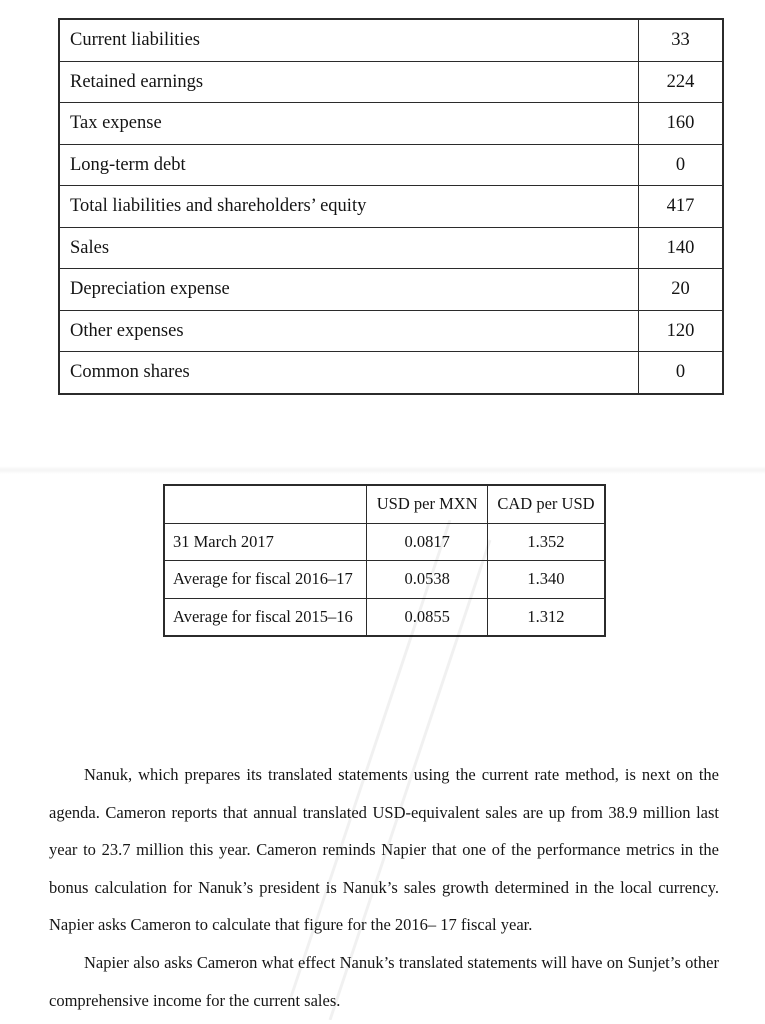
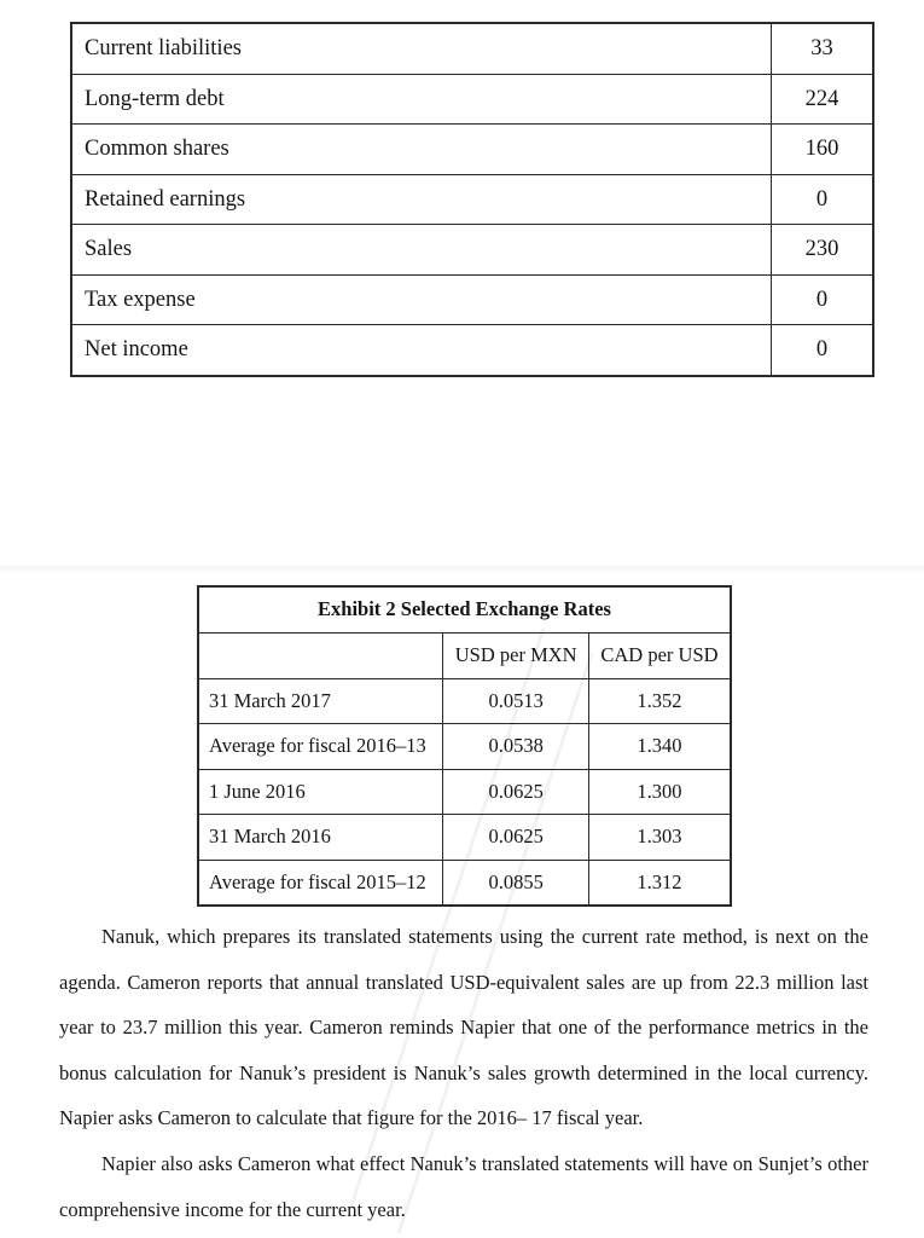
  Current liabilities	33
- Retained earnings	224
+ Long-term debt	224
- Tax expense	160
+ Common shares	160
- Long-term debt	0
+ Retained earnings	0
- Total liabilities and shareholders’ equity	417
- Sales	140
+ Sales	230
- Depreciation expense	20
- Other expenses	120
- Common shares	0
+ Tax expense	0
+ Net income	0
+ Exhibit 2 Selected Exchange Rates
  	USD per MXN	CAD per USD
- 31 March 2017	0.0817	1.352
+ 31 March 2017	0.0513	1.352
- Average for fiscal 2016–17	0.0538	1.340
+ Average for fiscal 2016–13	0.0538	1.340
+ 1 June 2016	0.0625	1.300
+ 31 March 2016	0.0625	1.303
- Average for fiscal 2015–16	0.0855	1.312
+ Average for fiscal 2015–12	0.0855	1.312
- Nanuk, which prepares its translated statements using the current rate method, is next on the agenda. Cameron reports that annual translated USD-equivalent sales are up from 38.9 million last year to 23.7 million this year. Cameron reminds Napier that one of the performance metrics in the bonus calculation for Nanuk’s president is Nanuk’s sales growth determined in the local currency. Napier asks Cameron to calculate that figure for the 2016– 17 fiscal year.
+ Nanuk, which prepares its translated statements using the current rate method, is next on the agenda. Cameron reports that annual translated USD-equivalent sales are up from 22.3 million last year to 23.7 million this year. Cameron reminds Napier that one of the performance metrics in the bonus calculation for Nanuk’s president is Nanuk’s sales growth determined in the local currency. Napier asks Cameron to calculate that figure for the 2016– 17 fiscal year.
- Napier also asks Cameron what effect Nanuk’s translated statements will have on Sunjet’s other comprehensive income for the current sales.
+ Napier also asks Cameron what effect Nanuk’s translated statements will have on Sunjet’s other comprehensive income for the current year.
